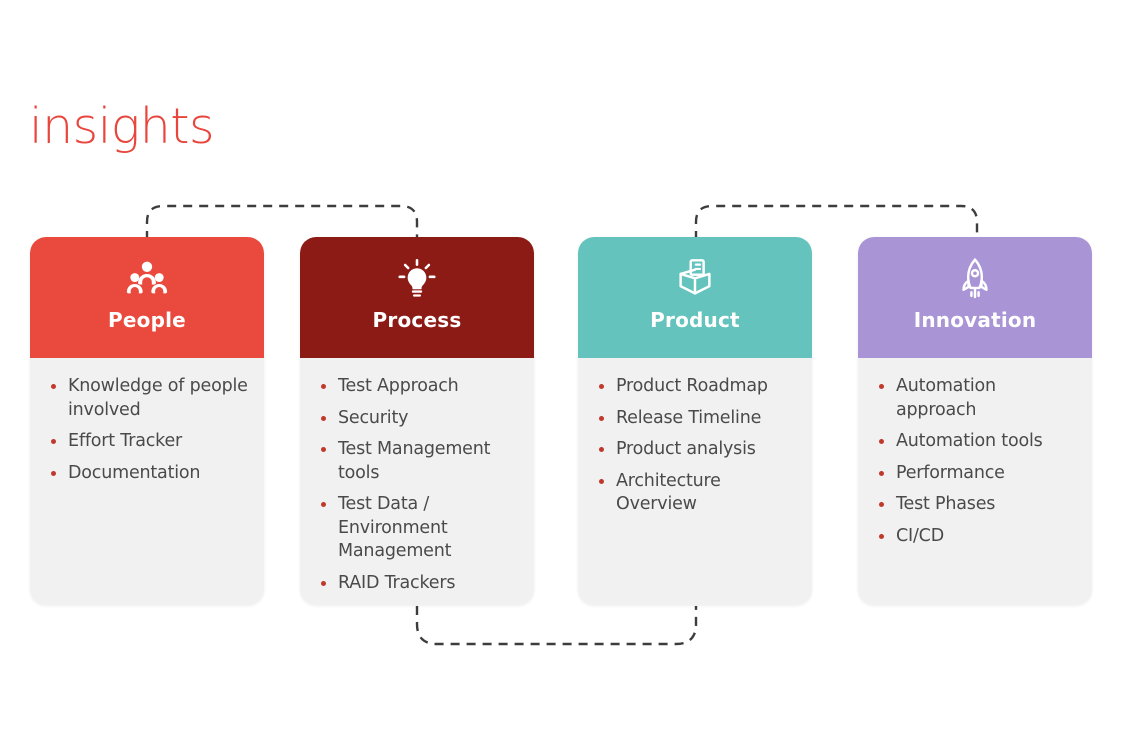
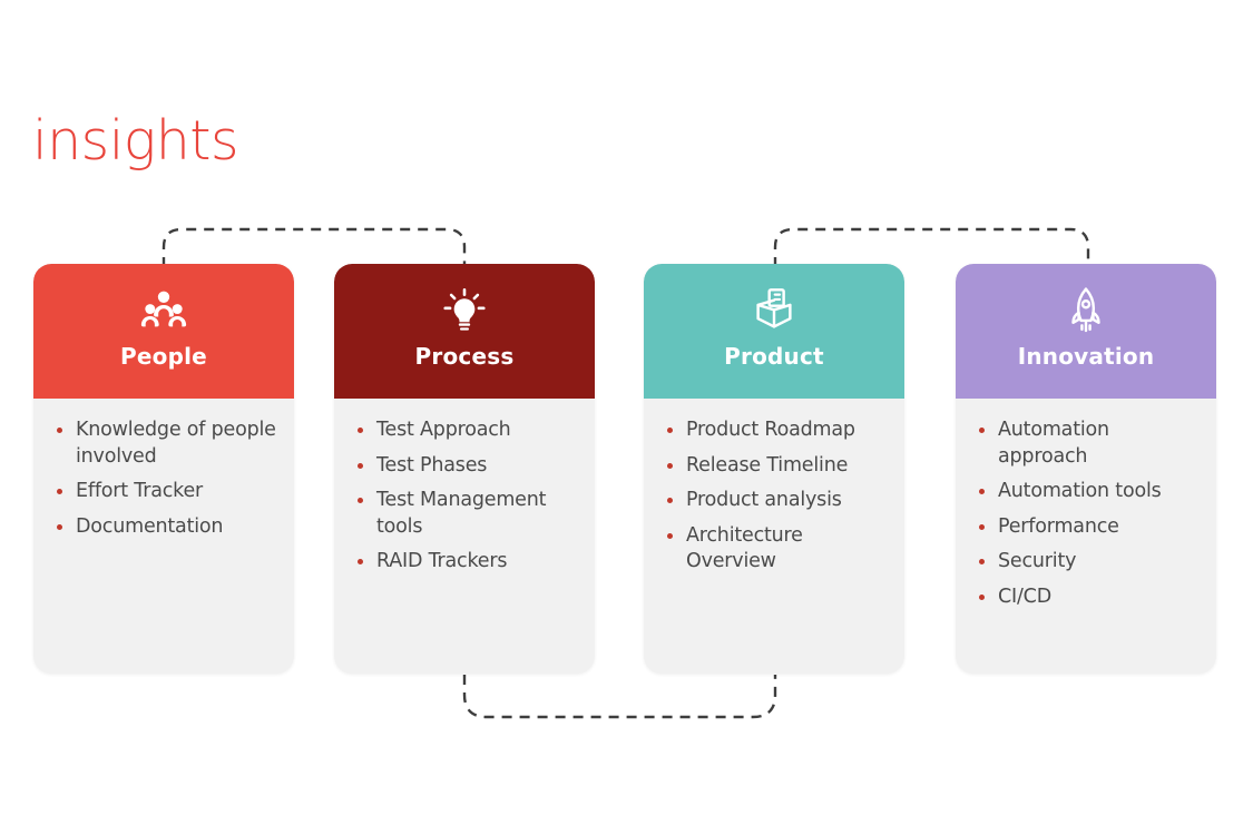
  insights
  People
  Knowledge of people involved
  Effort Tracker
  Documentation
  Process
  Test Approach
- Security
+ Test Phases
  Test Management tools
- Test Data / Environment Management
  RAID Trackers
  Product
  Product Roadmap
  Release Timeline
  Product analysis
  Architecture Overview
  Innovation
  Automation approach
  Automation tools
  Performance
- Test Phases
+ Security
  CI/CD
